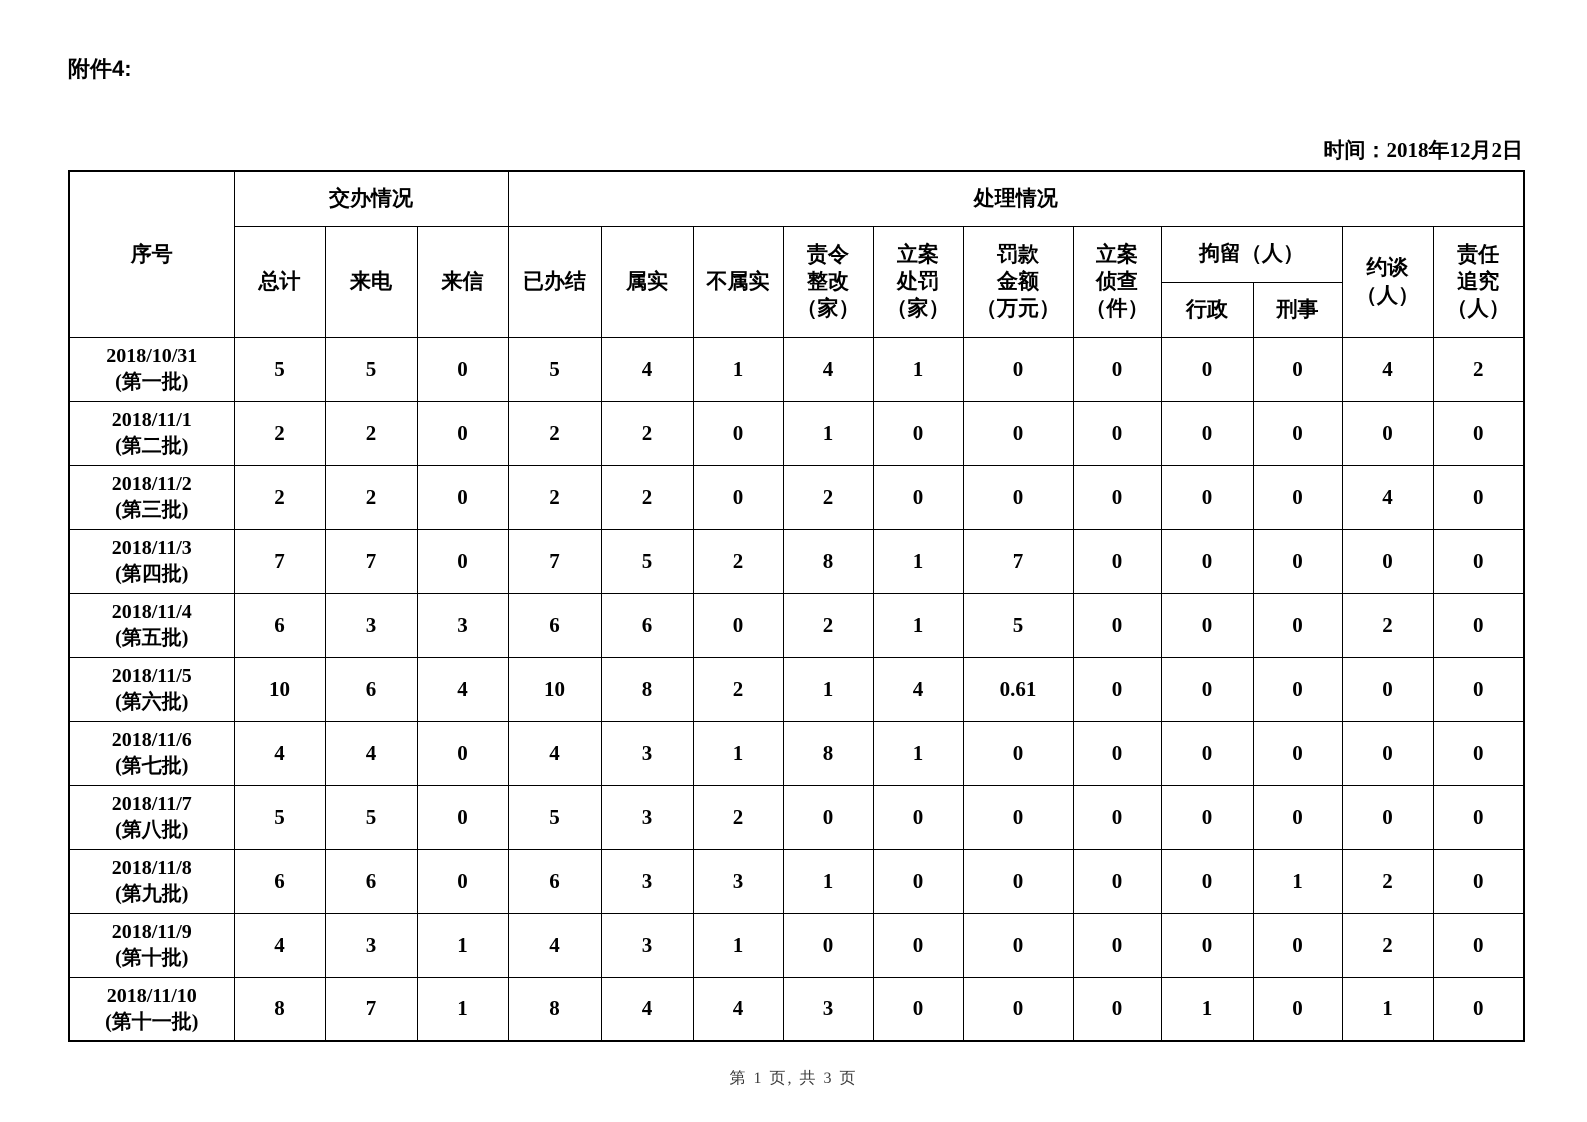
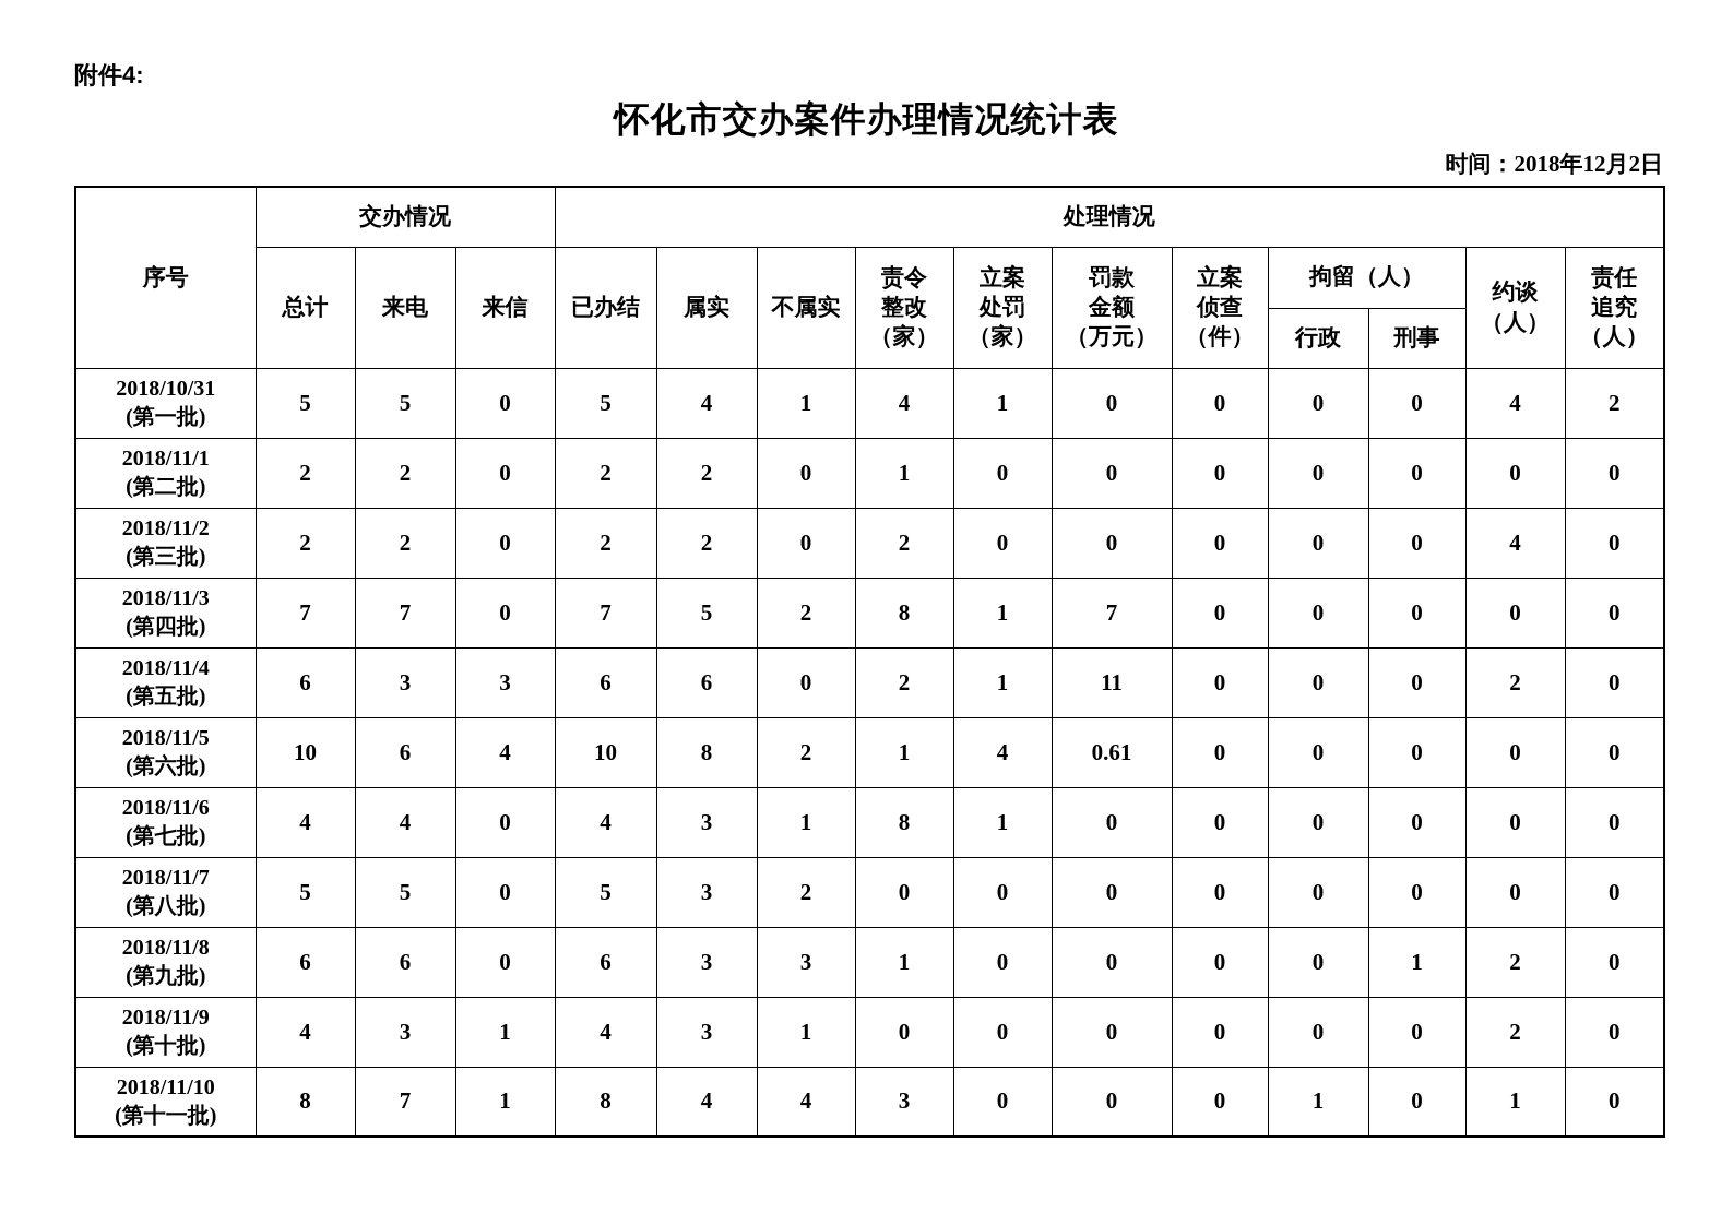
  附件4:
+ 怀化市交办案件办理情况统计表
  时间：2018年12月2日
  序号	交办情况	处理情况
  总计	来电	来信	已办结	属实	不属实	责令 整改 （家）	立案 处罚 （家）	罚款 金额 （万元）	立案 侦查 （件）	拘留（人）	约谈 （人）	责任 追究 （人）
  行政	刑事
  2018/10/31 (第一批)	5	5	0	5	4	1	4	1	0	0	0	0	4	2
  2018/11/1 (第二批)	2	2	0	2	2	0	1	0	0	0	0	0	0	0
  2018/11/2 (第三批)	2	2	0	2	2	0	2	0	0	0	0	0	4	0
  2018/11/3 (第四批)	7	7	0	7	5	2	8	1	7	0	0	0	0	0
- 2018/11/4 (第五批)	6	3	3	6	6	0	2	1	5	0	0	0	2	0
+ 2018/11/4 (第五批)	6	3	3	6	6	0	2	1	11	0	0	0	2	0
  2018/11/5 (第六批)	10	6	4	10	8	2	1	4	0.61	0	0	0	0	0
  2018/11/6 (第七批)	4	4	0	4	3	1	8	1	0	0	0	0	0	0
  2018/11/7 (第八批)	5	5	0	5	3	2	0	0	0	0	0	0	0	0
  2018/11/8 (第九批)	6	6	0	6	3	3	1	0	0	0	0	1	2	0
  2018/11/9 (第十批)	4	3	1	4	3	1	0	0	0	0	0	0	2	0
  2018/11/10 (第十一批)	8	7	1	8	4	4	3	0	0	0	1	0	1	0
- 第 1 页, 共 3 页
